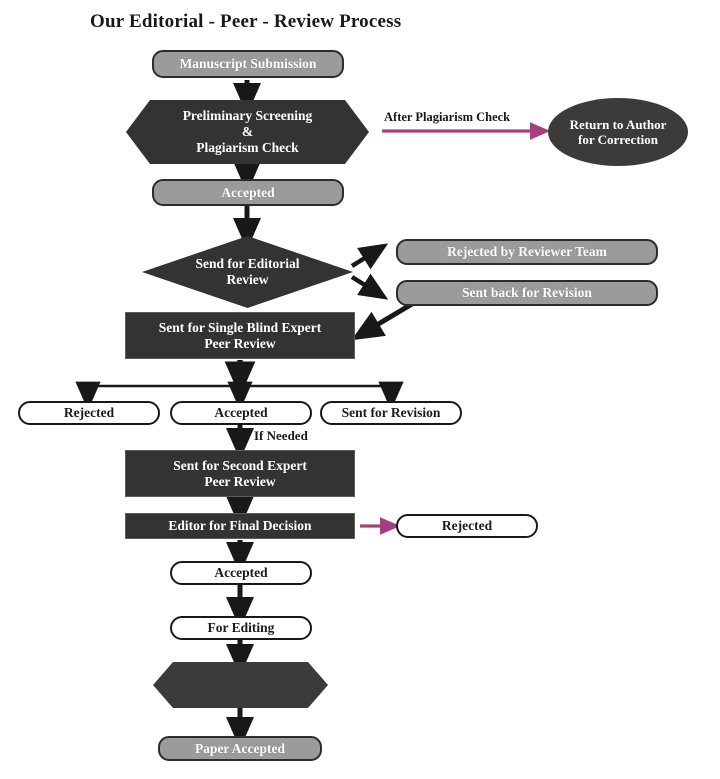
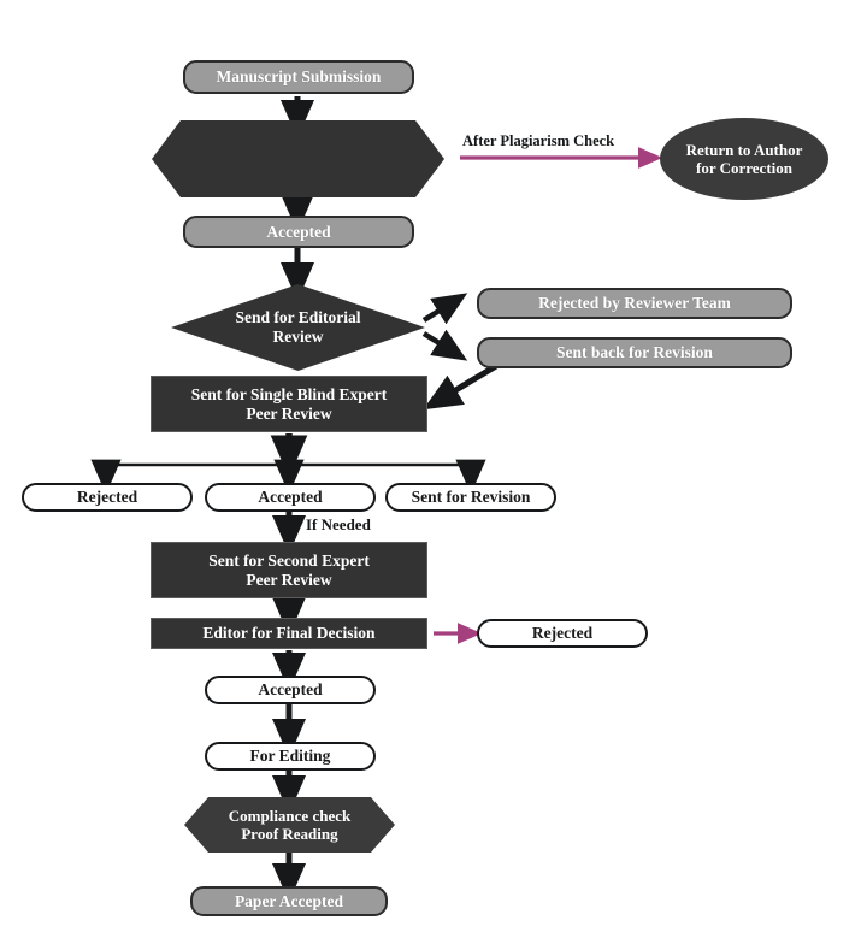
- Our Editorial - Peer - Review Process
  Manuscript Submission
- Preliminary Screening
- &
- Plagiarism Check
  Return to Author
  for Correction
  After Plagiarism Check
  Accepted
  Send for Editorial
  Review
  Rejected by Reviewer Team
  Sent back for Revision
  Sent for Single Blind Expert
  Peer Review
  Rejected
  Accepted
  Sent for Revision
  If Needed
  Sent for Second Expert
  Peer Review
  Editor for Final Decision
  Rejected
  Accepted
  For Editing
+ Compliance check
+ Proof Reading
  Paper Accepted
